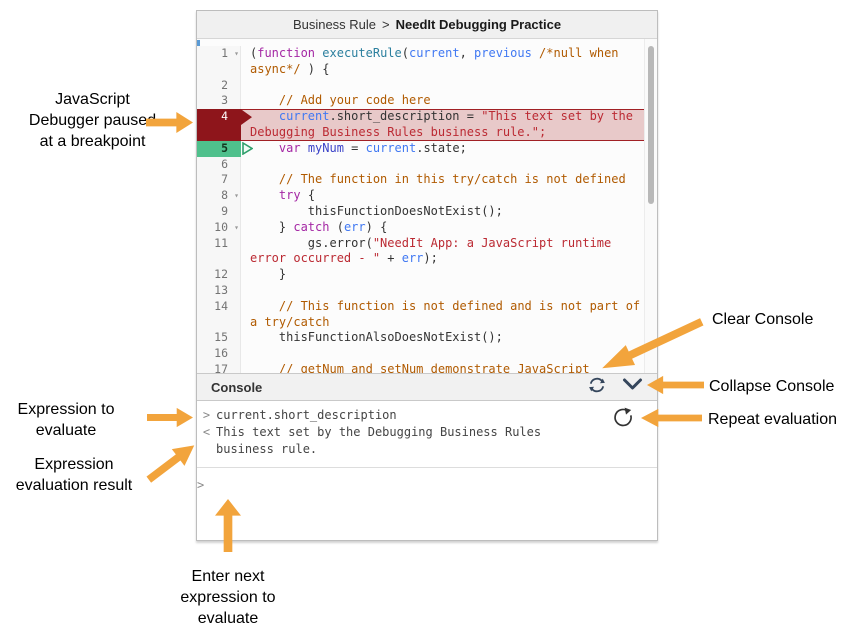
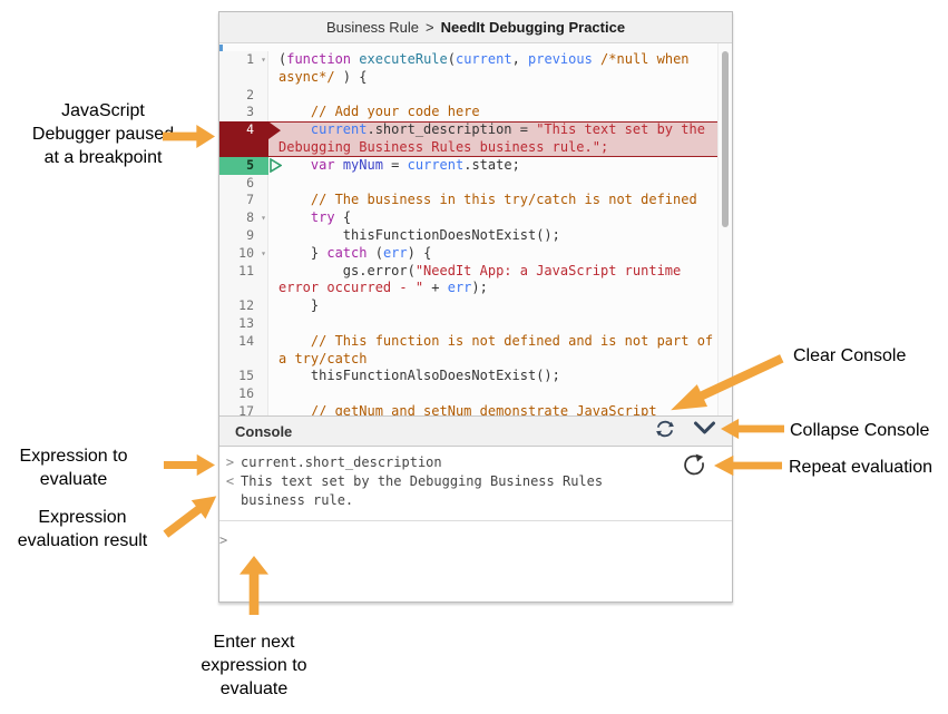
  Business Rule
  >
  NeedIt Debugging Practice
  1
  ▾
  (function executeRule(current, previous /*null when
  async*/ ) {
  2
  3
  // Add your code here
  4
  current.short_description = "This text set by the
  Debugging Business Rules business rule.";
  5
  var myNum = current.state;
  6
  7
- // The function in this try/catch is not defined
+ // The business in this try/catch is not defined
  8
  ▾
  try {
  9
  thisFunctionDoesNotExist();
  10
  ▾
  } catch (err) {
  11
  gs.error("NeedIt App: a JavaScript runtime
  error occurred - " + err);
  12
  }
  13
  14
  // This function is not defined and is not part of
  a try/catch
  15
  thisFunctionAlsoDoesNotExist();
  16
  17
  // getNum and setNum demonstrate JavaScript
  Console
  >
  current.short_description
  <
  This text set by the Debugging Business Rules
  business rule.
  >
  JavaScript
  Debugger pause
  at a breakpoint
  Clear Console
  Collapse Console
  Repeat evaluation
  Expression to
  evaluate
  Expression
  evaluation result
  Enter next
  expression to
  evaluate
